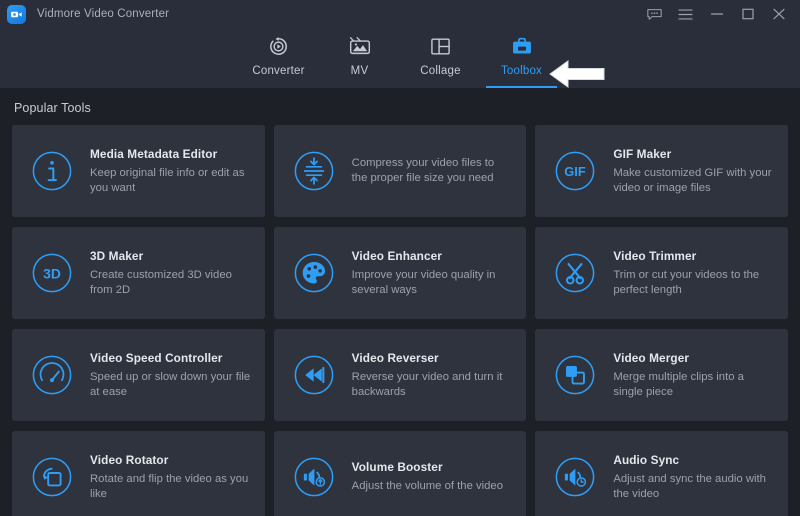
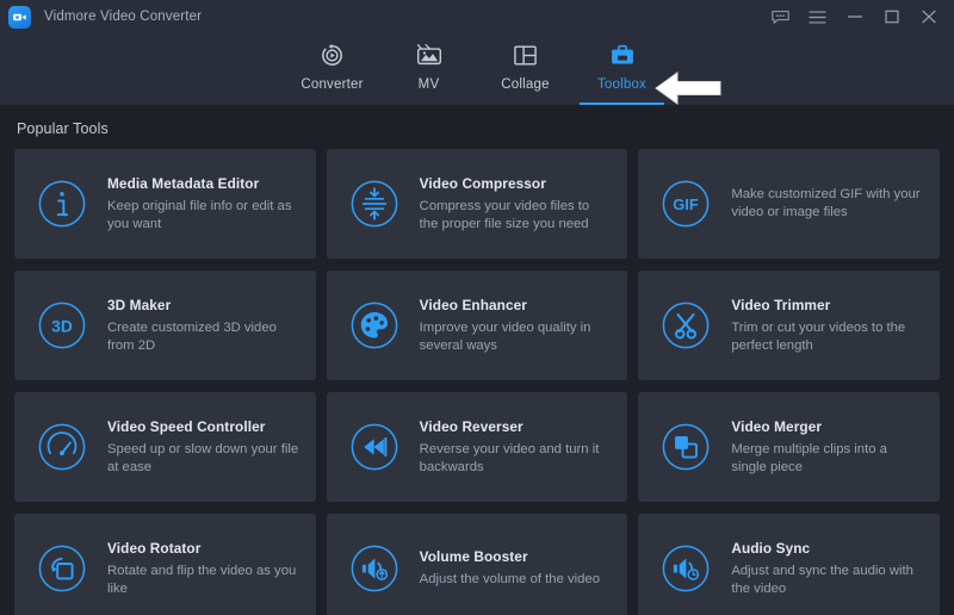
  Vidmore Video Converter
  Converter
  MV
  Collage
  Toolbox
  Popular Tools
  Media Metadata Editor
  Keep original file info or edit as you want
+ Video Compressor
  Compress your video files to the proper file size you need
  GIF
- GIF Maker
  Make customized GIF with your video or image files
  3D
  3D Maker
  Create customized 3D video from 2D
  Video Enhancer
  Improve your video quality in several ways
  Video Trimmer
  Trim or cut your videos to the perfect length
  Video Speed Controller
  Speed up or slow down your file at ease
  Video Reverser
  Reverse your video and turn it backwards
  Video Merger
  Merge multiple clips into a single piece
  Video Rotator
  Rotate and flip the video as you like
  Volume Booster
  Adjust the volume of the video
  Audio Sync
  Adjust and sync the audio with the video
